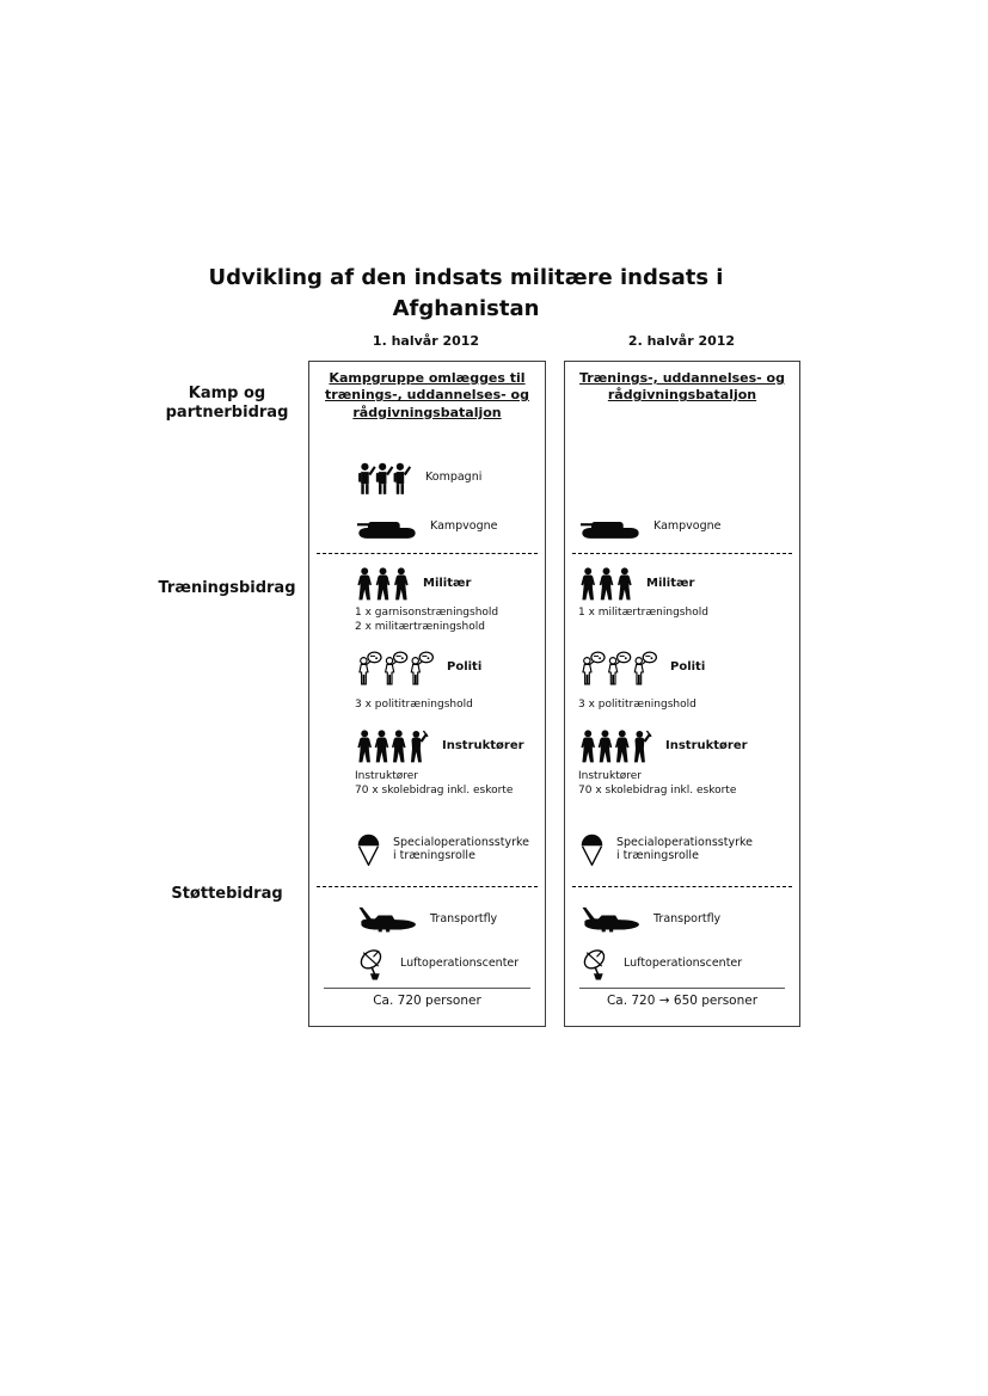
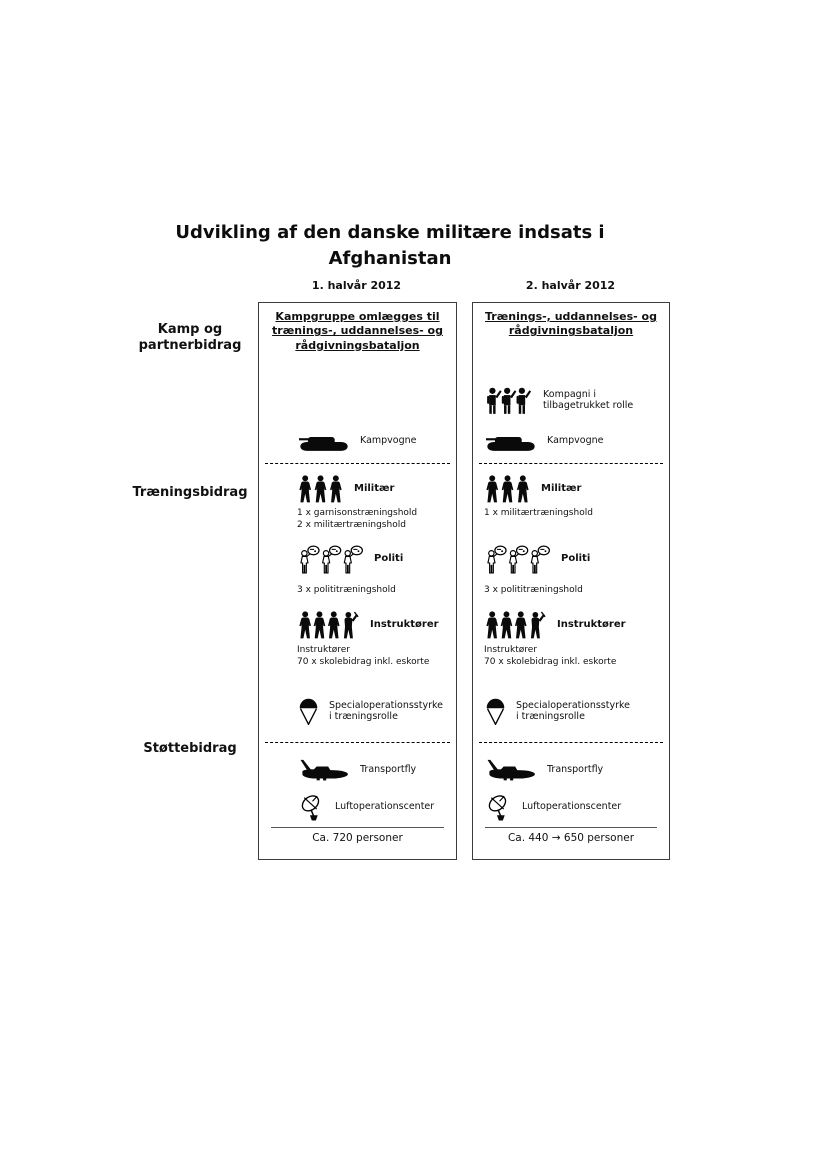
- Udvikling af den indsats militære indsats i Afghanistan
+ Udvikling af den danske militære indsats i Afghanistan
  1. halvår 2012
  2. halvår 2012
  Kamp og partnerbidrag
  Træningsbidrag
  Støttebidrag
  Kampgruppe omlægges til trænings-, uddannelses- og rådgivningsbataljon
- Kompagni
  Kampvogne
  Militær
  1 x garnisonstræningshold
  2 x militærtræningshold
  Politi
  3 x polititræningshold
  Instruktører
  Instruktører
  70 x skolebidrag inkl. eskorte
  Specialoperationsstyrke i træningsrolle
  Transportfly
  Luftoperationscenter
  Ca. 720 personer
  Trænings-, uddannelses- og rådgivningsbataljon
+ Kompagni i tilbagetrukket rolle
  Kampvogne
  Militær
  1 x militærtræningshold
  Politi
  3 x polititræningshold
  Instruktører
  Instruktører
  70 x skolebidrag inkl. eskorte
  Specialoperationsstyrke i træningsrolle
  Transportfly
  Luftoperationscenter
- Ca. 720 → 650 personer
+ Ca. 440 → 650 personer
